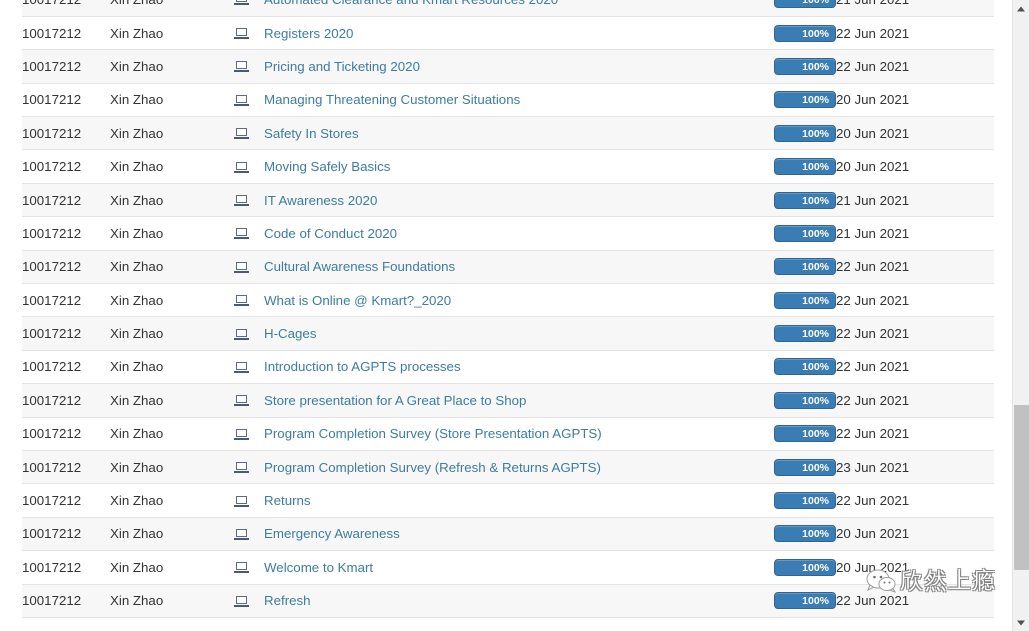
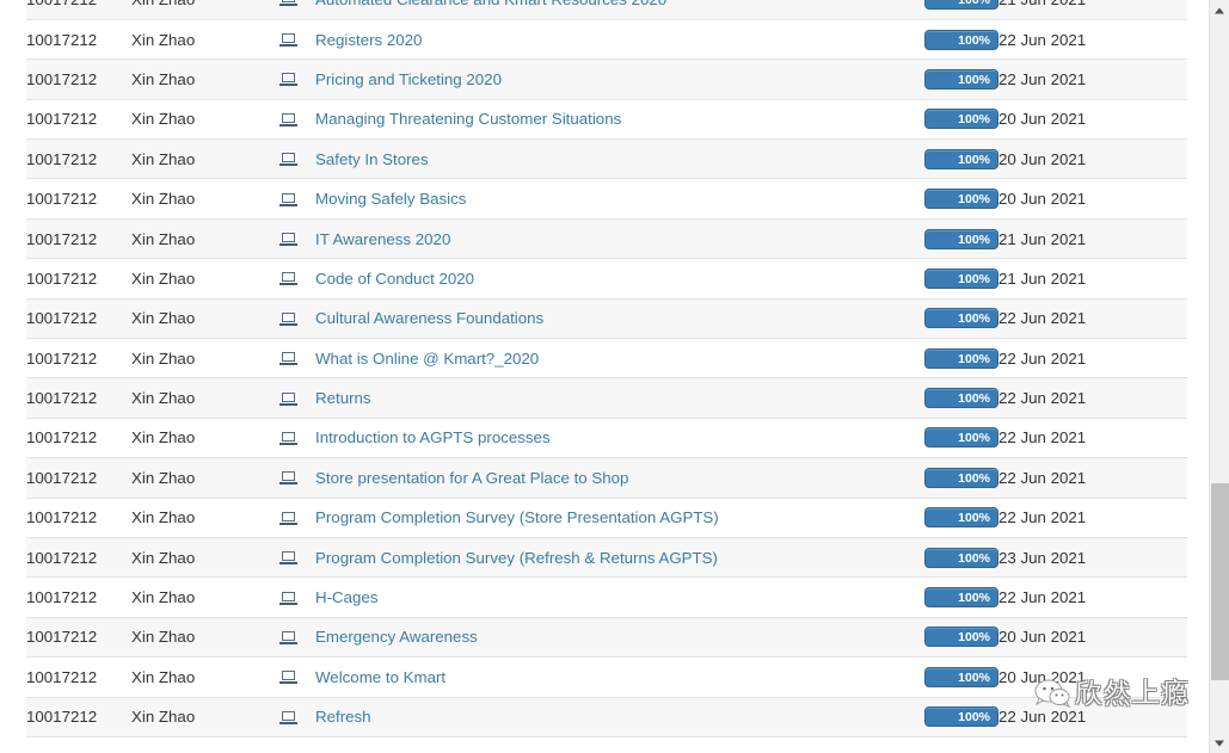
  10017212	Xin Zhao		Registers 2020	100%	22 Jun 2021
  10017212	Xin Zhao		Pricing and Ticketing 2020	100%	22 Jun 2021
  10017212	Xin Zhao		Managing Threatening Customer Situations	100%	20 Jun 2021
  10017212	Xin Zhao		Safety In Stores	100%	20 Jun 2021
  10017212	Xin Zhao		Moving Safely Basics	100%	20 Jun 2021
  10017212	Xin Zhao		IT Awareness 2020	100%	21 Jun 2021
  10017212	Xin Zhao		Code of Conduct 2020	100%	21 Jun 2021
  10017212	Xin Zhao		Cultural Awareness Foundations	100%	22 Jun 2021
  10017212	Xin Zhao		What is Online @ Kmart?_2020	100%	22 Jun 2021
- 10017212	Xin Zhao		H-Cages	100%	22 Jun 2021
+ 10017212	Xin Zhao		Returns	100%	22 Jun 2021
  10017212	Xin Zhao		Introduction to AGPTS processes	100%	22 Jun 2021
  10017212	Xin Zhao		Store presentation for A Great Place to Shop	100%	22 Jun 2021
  10017212	Xin Zhao		Program Completion Survey (Store Presentation AGPTS)	100%	22 Jun 2021
  10017212	Xin Zhao		Program Completion Survey (Refresh & Returns AGPTS)	100%	23 Jun 2021
- 10017212	Xin Zhao		Returns	100%	22 Jun 2021
+ 10017212	Xin Zhao		H-Cages	100%	22 Jun 2021
  10017212	Xin Zhao		Emergency Awareness	100%	20 Jun 2021
  10017212	Xin Zhao		Welcome to Kmart	100%	20 Jun 2021
  10017212	Xin Zhao		Refresh	100%	22 Jun 2021
  欣然上瘾
